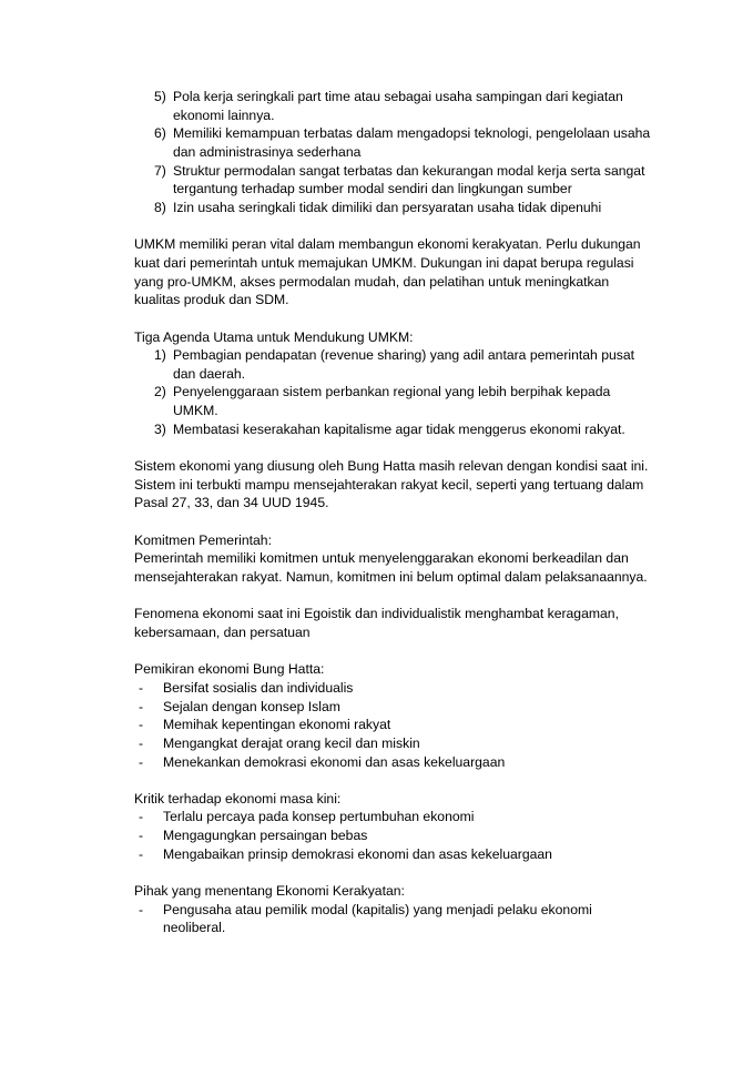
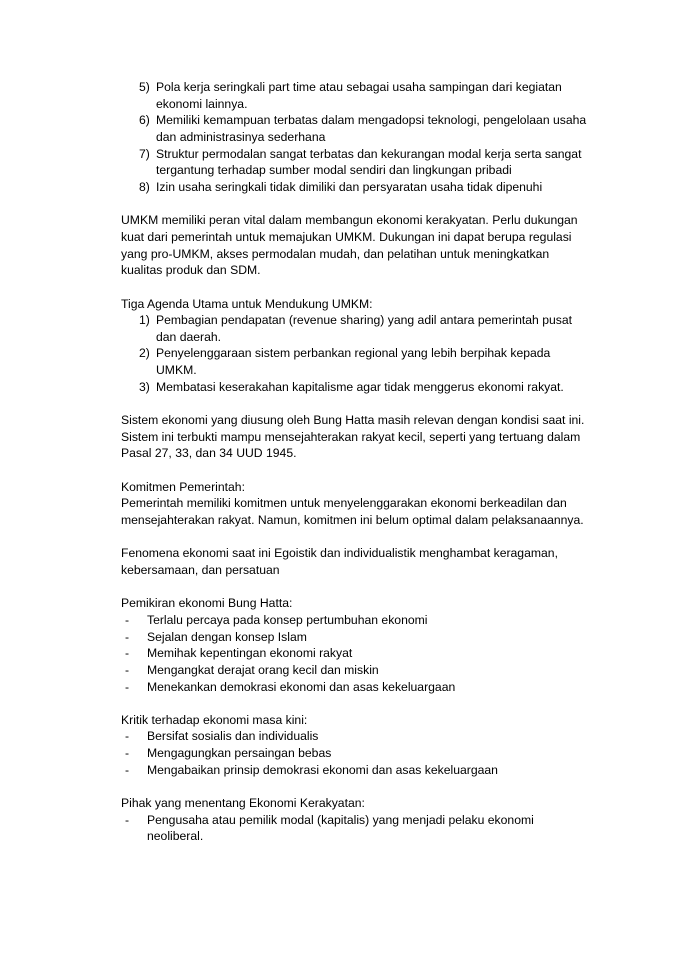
  5)
  Pola kerja seringkali part time atau sebagai usaha sampingan dari kegiatan ekonomi lainnya.
  6)
  Memiliki kemampuan terbatas dalam mengadopsi teknologi, pengelolaan usaha dan administrasinya sederhana
  7)
- Struktur permodalan sangat terbatas dan kekurangan modal kerja serta sangat tergantung terhadap sumber modal sendiri dan lingkungan sumber
+ Struktur permodalan sangat terbatas dan kekurangan modal kerja serta sangat tergantung terhadap sumber modal sendiri dan lingkungan pribadi
  8)
  Izin usaha seringkali tidak dimiliki dan persyaratan usaha tidak dipenuhi
  UMKM memiliki peran vital dalam membangun ekonomi kerakyatan. Perlu dukungan kuat dari pemerintah untuk memajukan UMKM. Dukungan ini dapat berupa regulasi yang pro-UMKM, akses permodalan mudah, dan pelatihan untuk meningkatkan kualitas produk dan SDM.
  Tiga Agenda Utama untuk Mendukung UMKM:
  1)
  Pembagian pendapatan (revenue sharing) yang adil antara pemerintah pusat dan daerah.
  2)
  Penyelenggaraan sistem perbankan regional yang lebih berpihak kepada UMKM.
  3)
  Membatasi keserakahan kapitalisme agar tidak menggerus ekonomi rakyat.
  Sistem ekonomi yang diusung oleh Bung Hatta masih relevan dengan kondisi saat ini. Sistem ini terbukti mampu mensejahterakan rakyat kecil, seperti yang tertuang dalam Pasal 27, 33, dan 34 UUD 1945.
  Komitmen Pemerintah:
  Pemerintah memiliki komitmen untuk menyelenggarakan ekonomi berkeadilan dan mensejahterakan rakyat. Namun, komitmen ini belum optimal dalam pelaksanaannya.
  Fenomena ekonomi saat ini Egoistik dan individualistik menghambat keragaman, kebersamaan, dan persatuan
  Pemikiran ekonomi Bung Hatta:
  -
- Bersifat sosialis dan individualis
+ Terlalu percaya pada konsep pertumbuhan ekonomi
  -
  Sejalan dengan konsep Islam
  -
  Memihak kepentingan ekonomi rakyat
  -
  Mengangkat derajat orang kecil dan miskin
  -
  Menekankan demokrasi ekonomi dan asas kekeluargaan
  Kritik terhadap ekonomi masa kini:
  -
- Terlalu percaya pada konsep pertumbuhan ekonomi
+ Bersifat sosialis dan individualis
  -
  Mengagungkan persaingan bebas
  -
  Mengabaikan prinsip demokrasi ekonomi dan asas kekeluargaan
  Pihak yang menentang Ekonomi Kerakyatan:
  -
  Pengusaha atau pemilik modal (kapitalis) yang menjadi pelaku ekonomi neoliberal.
